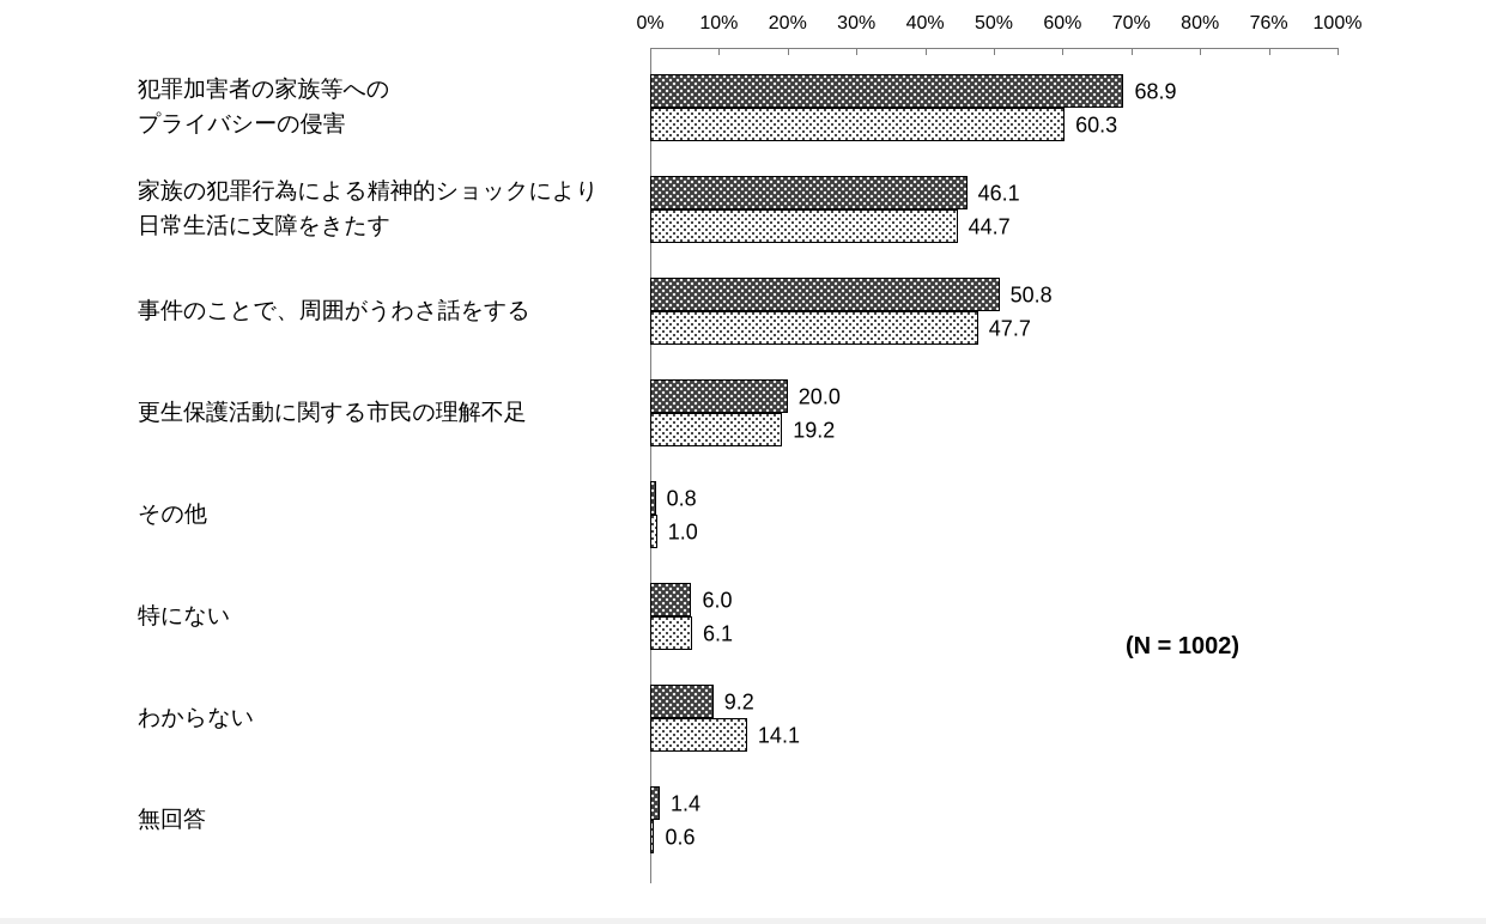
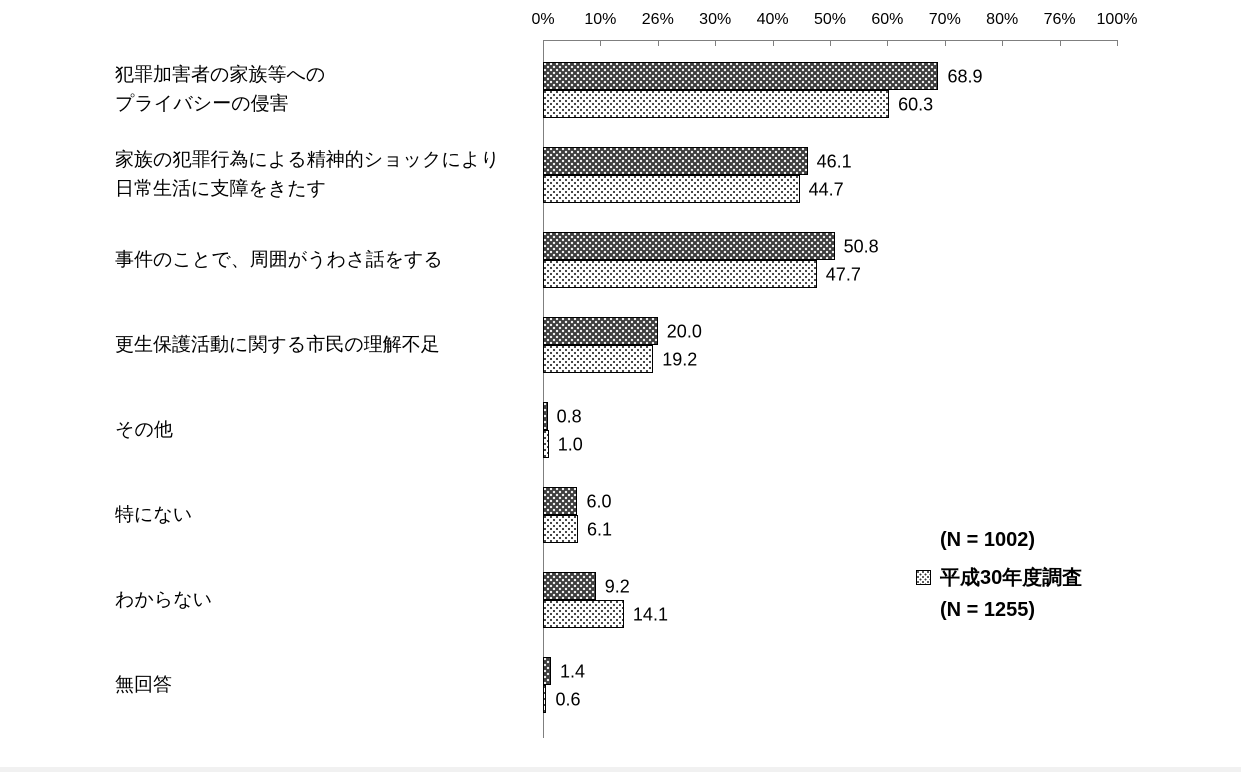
  0%
  10%
- 20%
+ 26%
  30%
  40%
  50%
  60%
  70%
  80%
  76%
  100%
  犯罪加害者の家族等への
  プライバシーの侵害
  68.9
  60.3
  家族の犯罪行為による精神的ショックにより
  日常生活に支障をきたす
  46.1
  44.7
  事件のことで、周囲がうわさ話をする
  50.8
  47.7
  更生保護活動に関する市民の理解不足
  20.0
  19.2
  その他
  0.8
  1.0
  特にない
  6.0
  6.1
  わからない
  9.2
  14.1
  無回答
  1.4
  0.6
  (N = 1002)
+ 平成30年度調査
+ (N = 1255)
